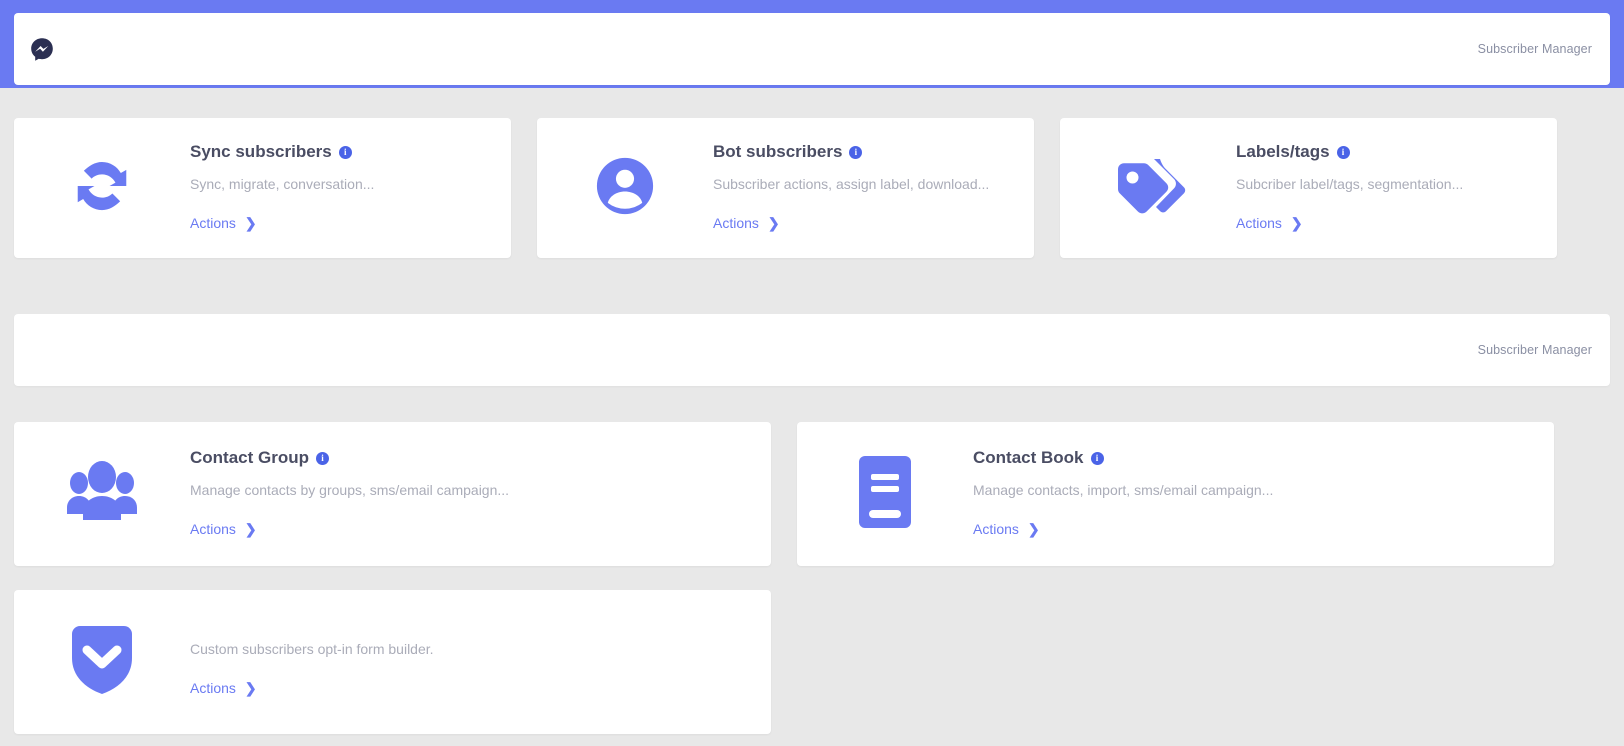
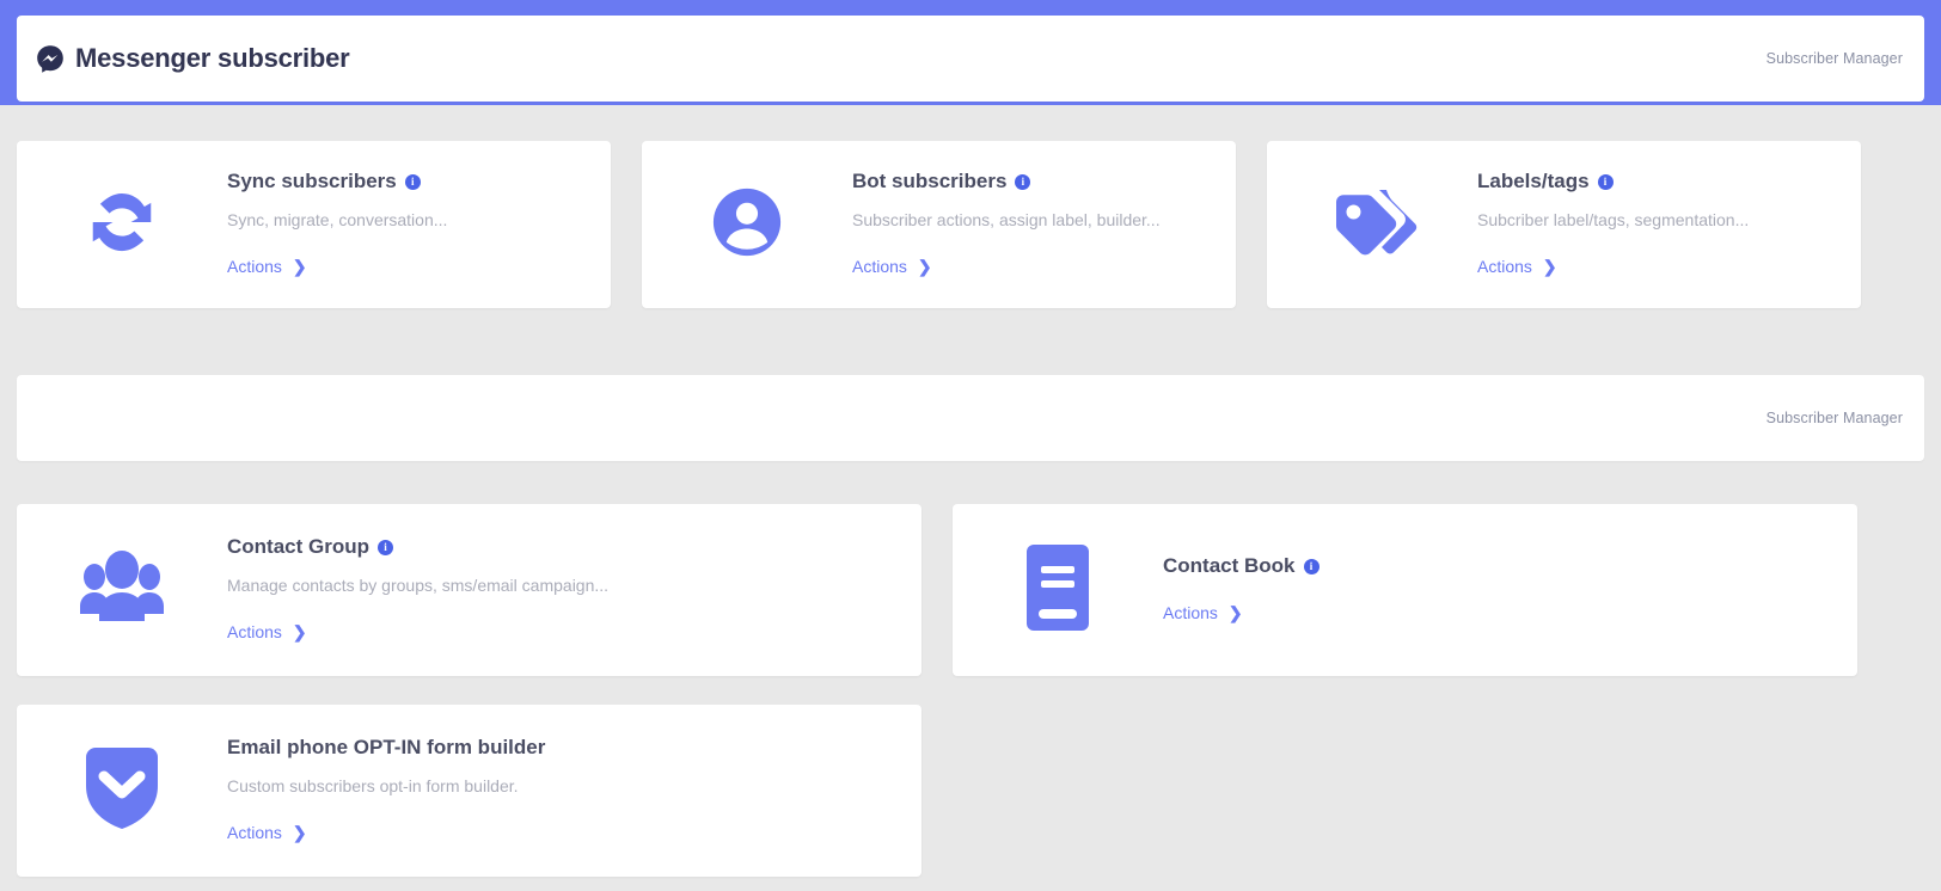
+ Messenger subscriber
  Subscriber Manager
  Sync subscribers
  i
  Sync, migrate, conversation...
  Actions
  ❯
  Bot subscribers
  i
- Subscriber actions, assign label, download...
+ Subscriber actions, assign label, builder...
  Actions
  ❯
  Labels/tags
  i
  Subcriber label/tags, segmentation...
  Actions
  ❯
  Subscriber Manager
  Contact Group
  i
  Manage contacts by groups, sms/email campaign...
  Actions
  ❯
  Contact Book
  i
- Manage contacts, import, sms/email campaign...
  Actions
  ❯
+ Email phone OPT-IN form builder
  Custom subscribers opt-in form builder.
  Actions
  ❯
